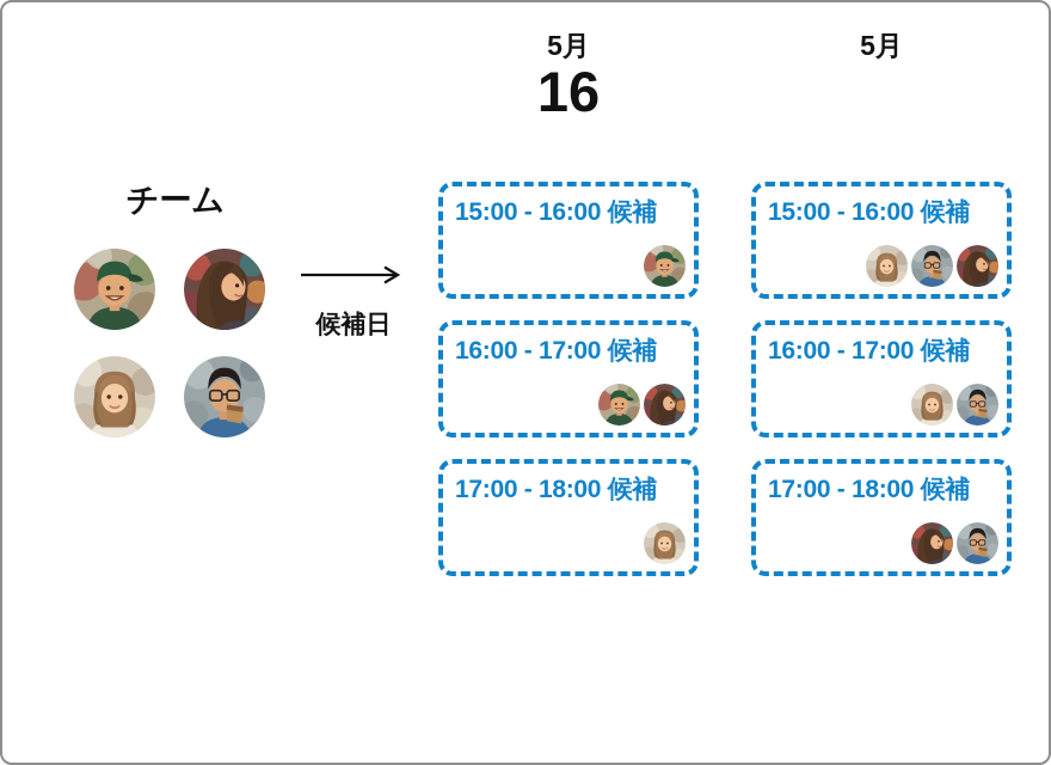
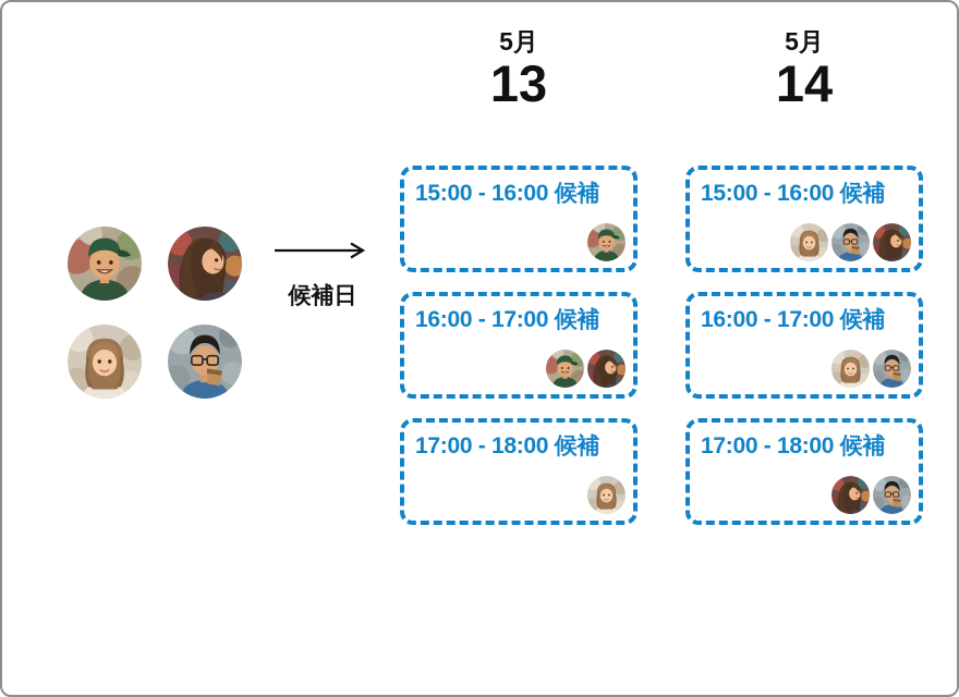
- チーム
  候補日
  5月
- 16
+ 13
  15:00 - 16:00 候補
  16:00 - 17:00 候補
  17:00 - 18:00 候補
  5月
+ 14
  15:00 - 16:00 候補
  16:00 - 17:00 候補
  17:00 - 18:00 候補
